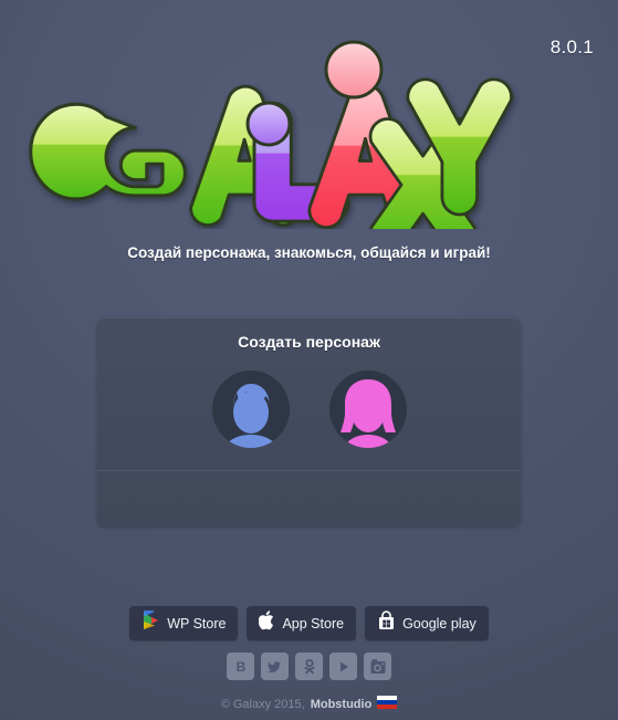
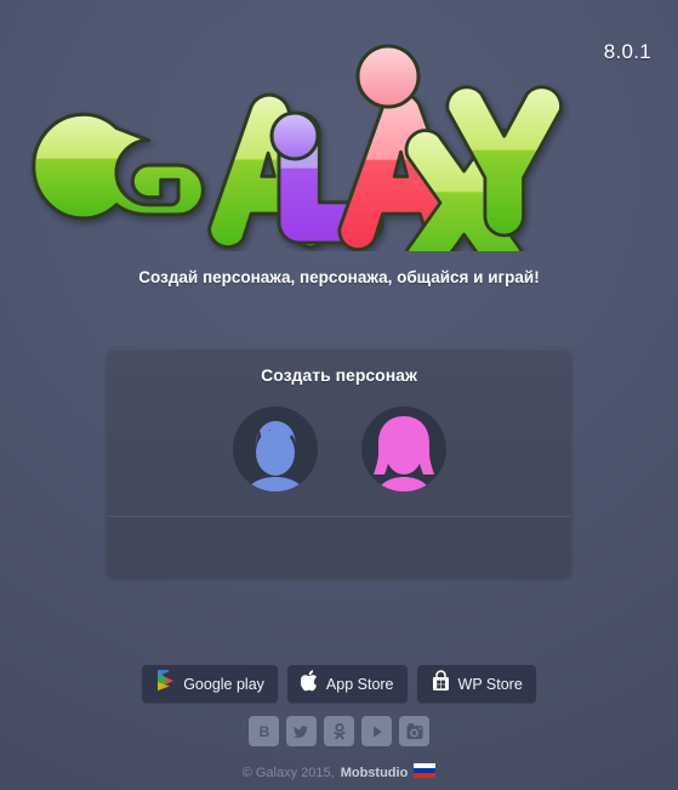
  8.0.1
- Создай персонажа, знакомься, общайся и играй!
+ Создай персонажа, персонажа, общайся и играй!
  Создать персонаж
- WP Store
+ Google play
  App Store
- Google play
+ WP Store
  В
  © Galaxy 2015,
  Mobstudio
